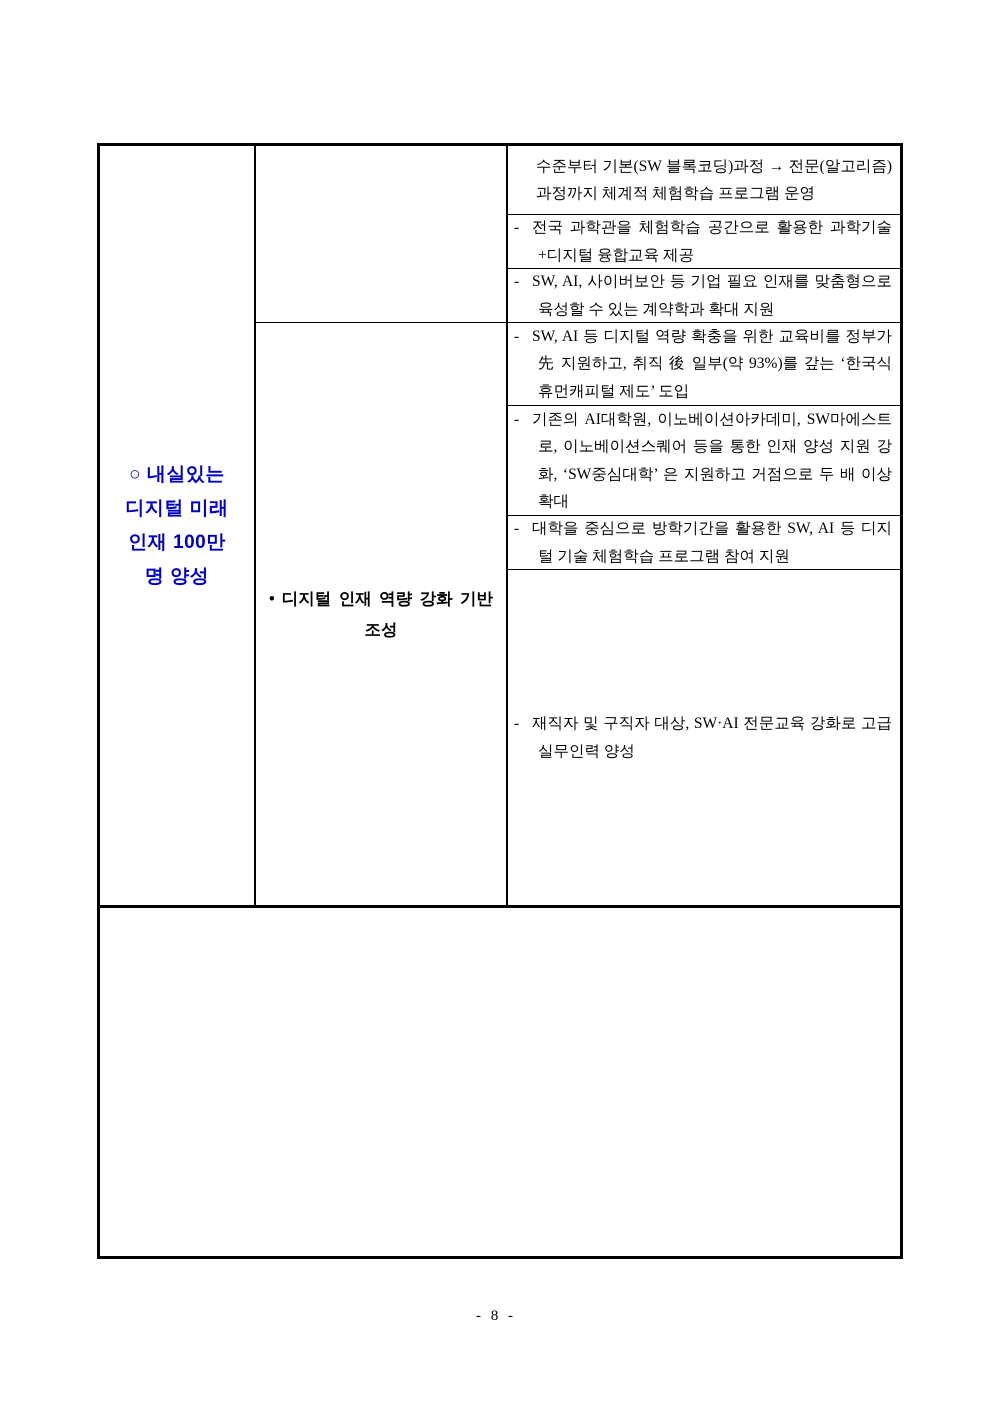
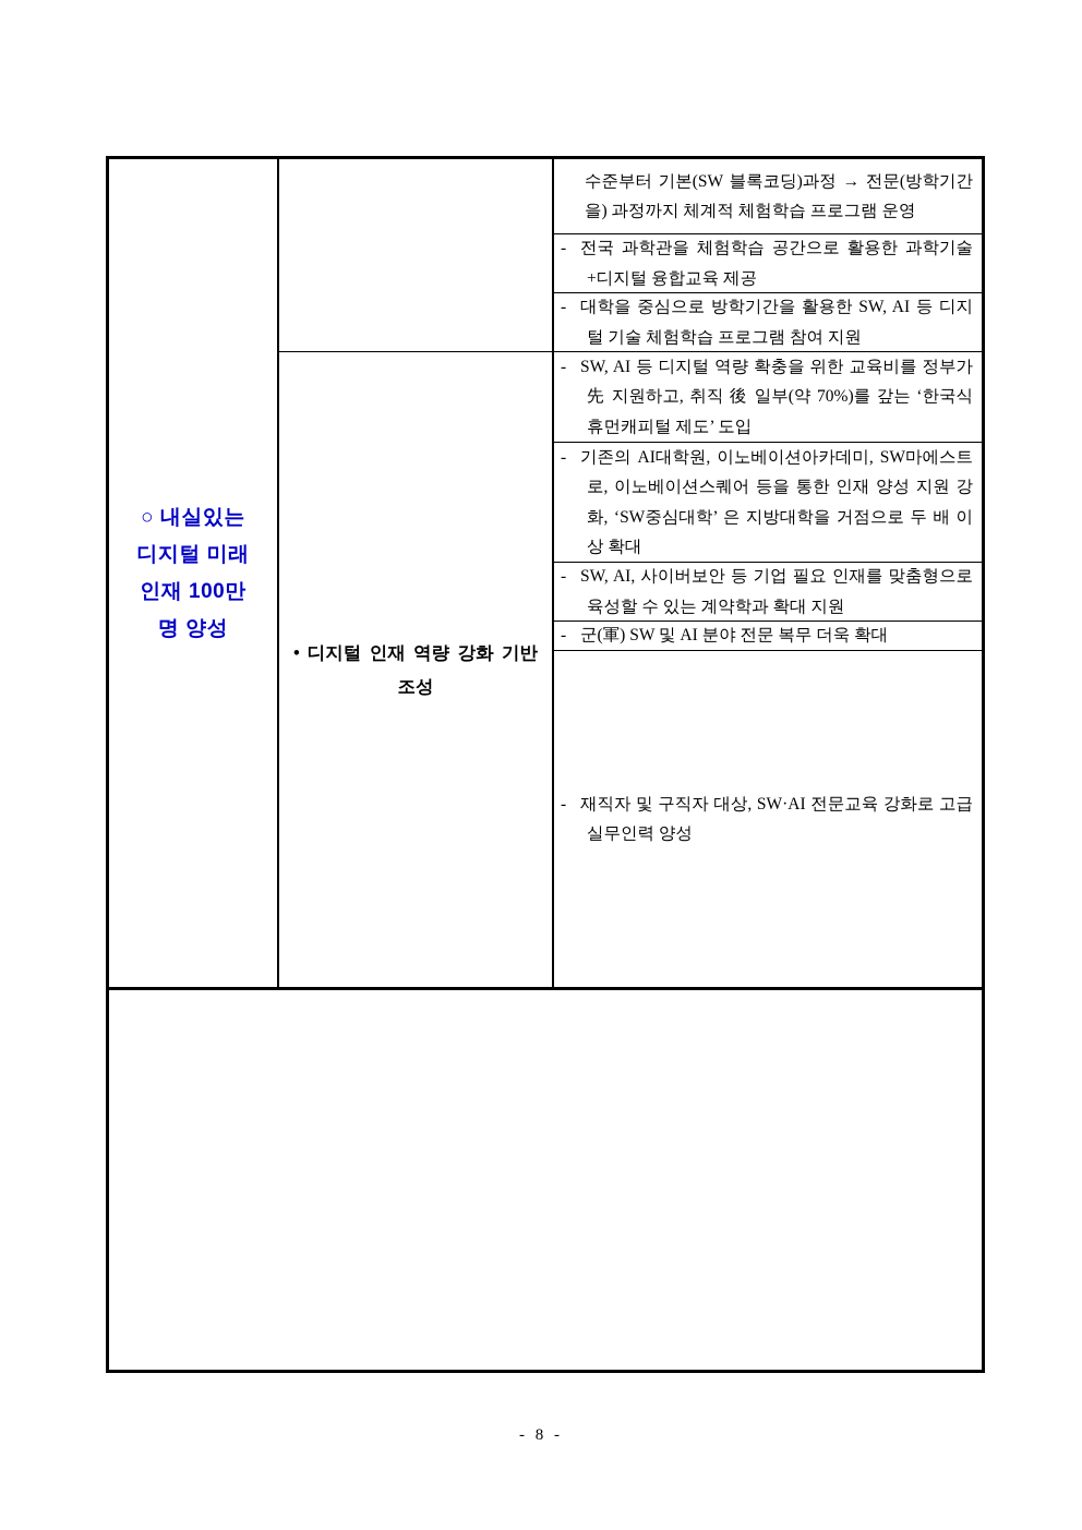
  ○ 내실있는
  디지털 미래
  인재 100만
  명 양성
- 수준부터 기본(SW 블록코딩)과정 → 전문(알고리즘) 과정까지 체계적 체험학습 프로그램 운영
+ 수준부터 기본(SW 블록코딩)과정 → 전문(방학기간을) 과정까지 체계적 체험학습 프로그램 운영
  - 전국 과학관을 체험학습 공간으로 활용한 과학기술+디지털 융합교육 제공
- - SW, AI, 사이버보안 등 기업 필요 인재를 맞춤형으로 육성할 수 있는 계약학과 확대 지원
+ - 대학을 중심으로 방학기간을 활용한 SW, AI 등 디지털 기술 체험학습 프로그램 참여 지원
  • 디지털 인재 역량 강화 기반 조성
- - SW, AI 등 디지털 역량 확충을 위한 교육비를 정부가 先 지원하고, 취직 後 일부(약 93%)를 갚는 ‘한국식 휴먼캐피털 제도’ 도입
+ - SW, AI 등 디지털 역량 확충을 위한 교육비를 정부가 先 지원하고, 취직 後 일부(약 70%)를 갚는 ‘한국식 휴먼캐피털 제도’ 도입
- - 기존의 AI대학원, 이노베이션아카데미, SW마에스트로, 이노베이션스퀘어 등을 통한 인재 양성 지원 강화, ‘SW중심대학’ 은 지원하고 거점으로 두 배 이상 확대
+ - 기존의 AI대학원, 이노베이션아카데미, SW마에스트로, 이노베이션스퀘어 등을 통한 인재 양성 지원 강화, ‘SW중심대학’ 은 지방대학을 거점으로 두 배 이상 확대
- - 대학을 중심으로 방학기간을 활용한 SW, AI 등 디지털 기술 체험학습 프로그램 참여 지원
+ - SW, AI, 사이버보안 등 기업 필요 인재를 맞춤형으로 육성할 수 있는 계약학과 확대 지원
+ - 군(軍) SW 및 AI 분야 전문 복무 더욱 확대
  - 재직자 및 구직자 대상, SW·AI 전문교육 강화로 고급 실무인력 양성
  - 8 -
